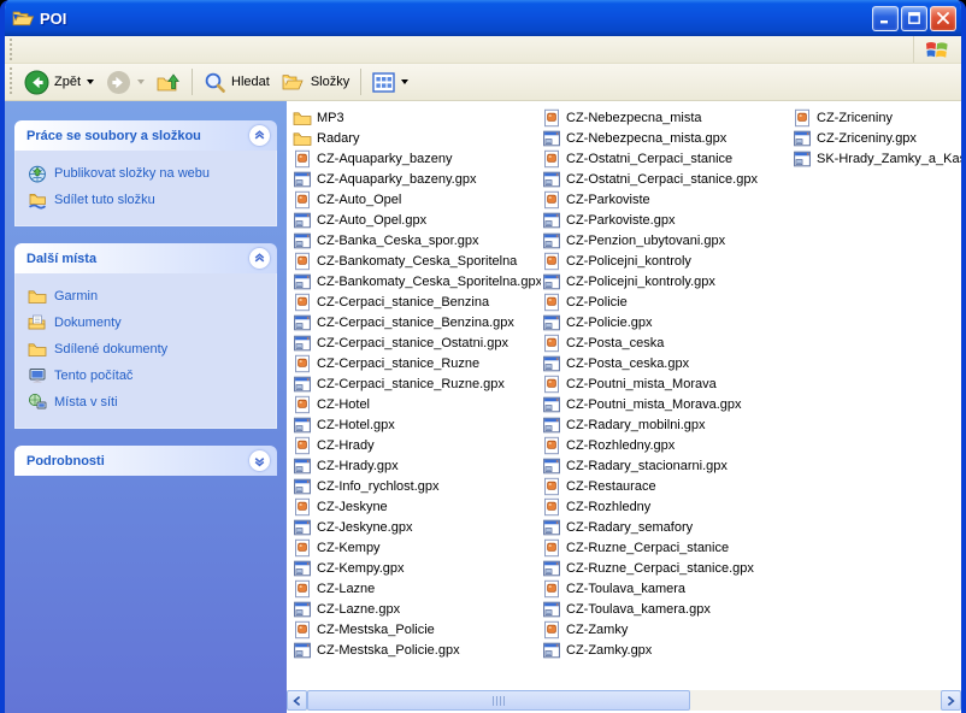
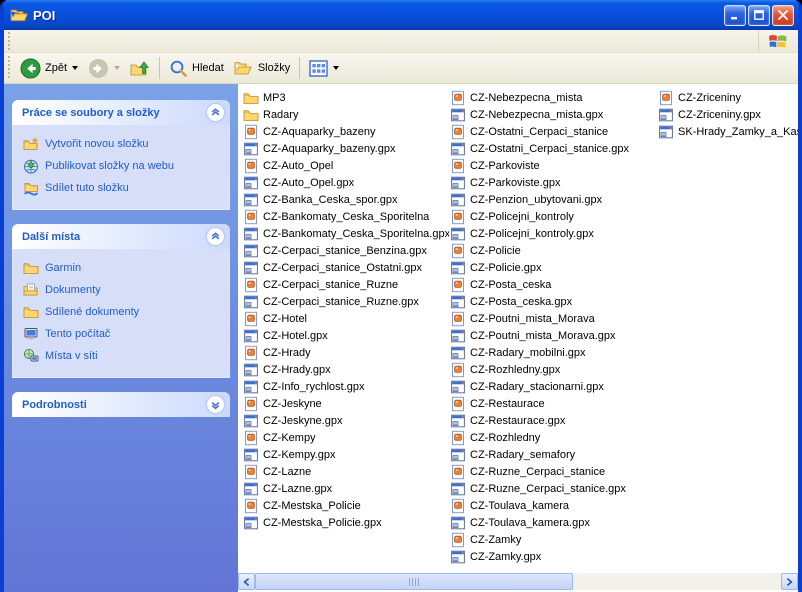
  POI
  Zpět
  Hledat
  Složky
- Práce se soubory a složkou
+ Práce se soubory a složky
+ Vytvořit novou složku
  Publikovat složky na webu
  Sdílet tuto složku
  Další místa
  Garmin
  Dokumenty
  Sdílené dokumenty
  Tento počítač
  Místa v síti
  Podrobnosti
  CZ-Zriceniny
  CZ-Zriceniny.gpx
  SK-Hrady_Zamky_a_Ka
  CZ-Nebezpecna_mista
  CZ-Nebezpecna_mista.gpx
  CZ-Ostatni_Cerpaci_stanice
  CZ-Ostatni_Cerpaci_stanice.gpx
  CZ-Parkoviste
  CZ-Parkoviste.gpx
  CZ-Penzion_ubytovani.gpx
  CZ-Policejni_kontroly
  CZ-Policejni_kontroly.gpx
  CZ-Policie
  CZ-Policie.gpx
  CZ-Posta_ceska
  CZ-Posta_ceska.gpx
  CZ-Poutni_mista_Morava
  CZ-Poutni_mista_Morava.gpx
  CZ-Radary_mobilni.gpx
  CZ-Rozhledny.gpx
  CZ-Radary_stacionarni.gpx
  CZ-Restaurace
+ CZ-Restaurace.gpx
  CZ-Rozhledny
  CZ-Radary_semafory
  CZ-Ruzne_Cerpaci_stanice
  CZ-Ruzne_Cerpaci_stanice.gpx
  CZ-Toulava_kamera
  CZ-Toulava_kamera.gpx
  CZ-Zamky
  CZ-Zamky.gpx
  MP3
  Radary
  CZ-Aquaparky_bazeny
  CZ-Aquaparky_bazeny.gpx
  CZ-Auto_Opel
  CZ-Auto_Opel.gpx
  CZ-Banka_Ceska_spor.gpx
  CZ-Bankomaty_Ceska_Sporitelna
  CZ-Bankomaty_Ceska_Sporitelna.gpx
- CZ-Cerpaci_stanice_Benzina
  CZ-Cerpaci_stanice_Benzina.gpx
  CZ-Cerpaci_stanice_Ostatni.gpx
  CZ-Cerpaci_stanice_Ruzne
  CZ-Cerpaci_stanice_Ruzne.gpx
  CZ-Hotel
  CZ-Hotel.gpx
  CZ-Hrady
  CZ-Hrady.gpx
  CZ-Info_rychlost.gpx
  CZ-Jeskyne
  CZ-Jeskyne.gpx
  CZ-Kempy
  CZ-Kempy.gpx
  CZ-Lazne
  CZ-Lazne.gpx
  CZ-Mestska_Policie
  CZ-Mestska_Policie.gpx
